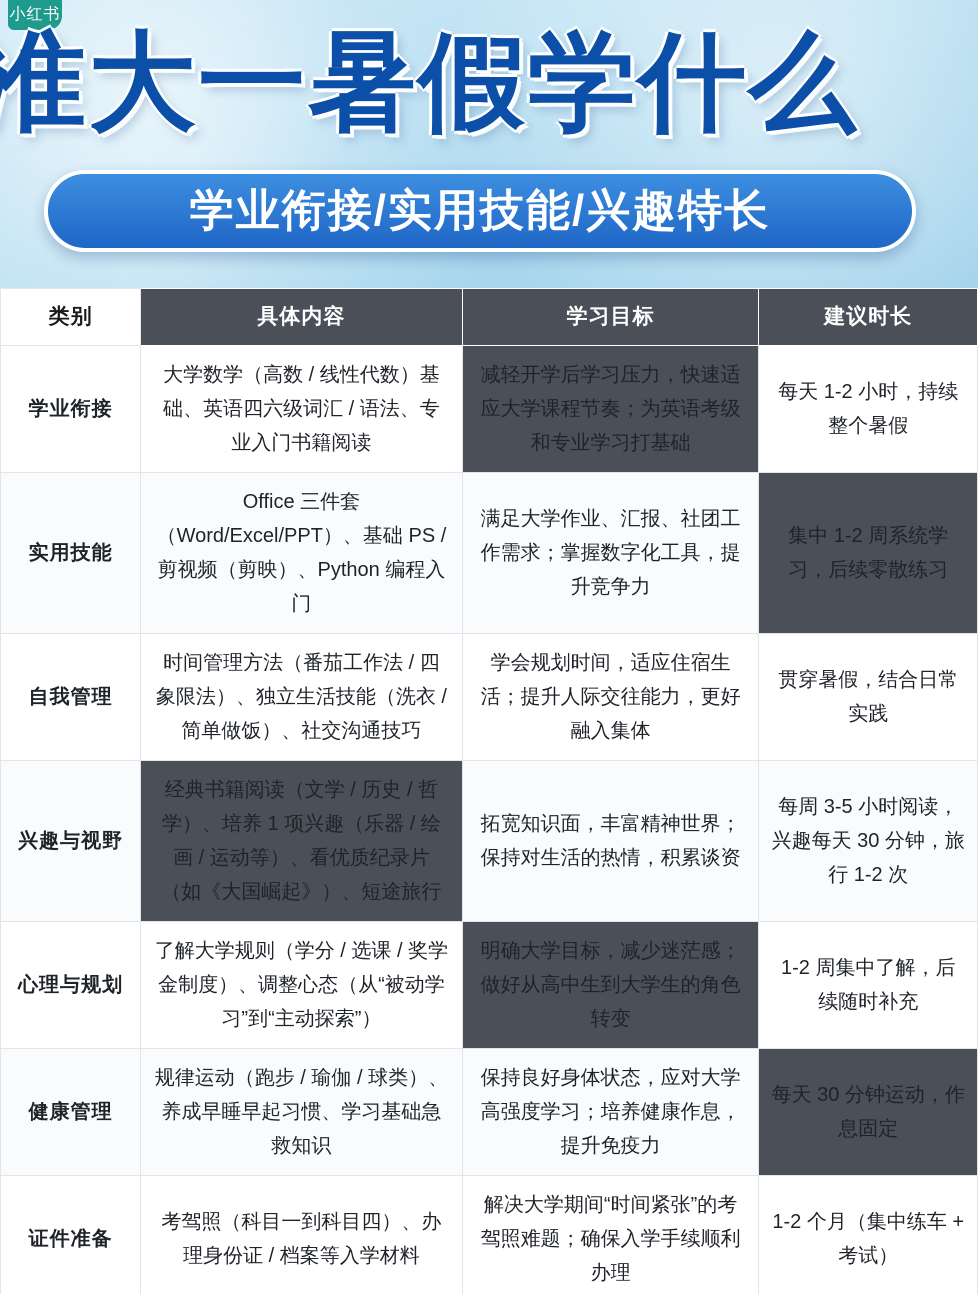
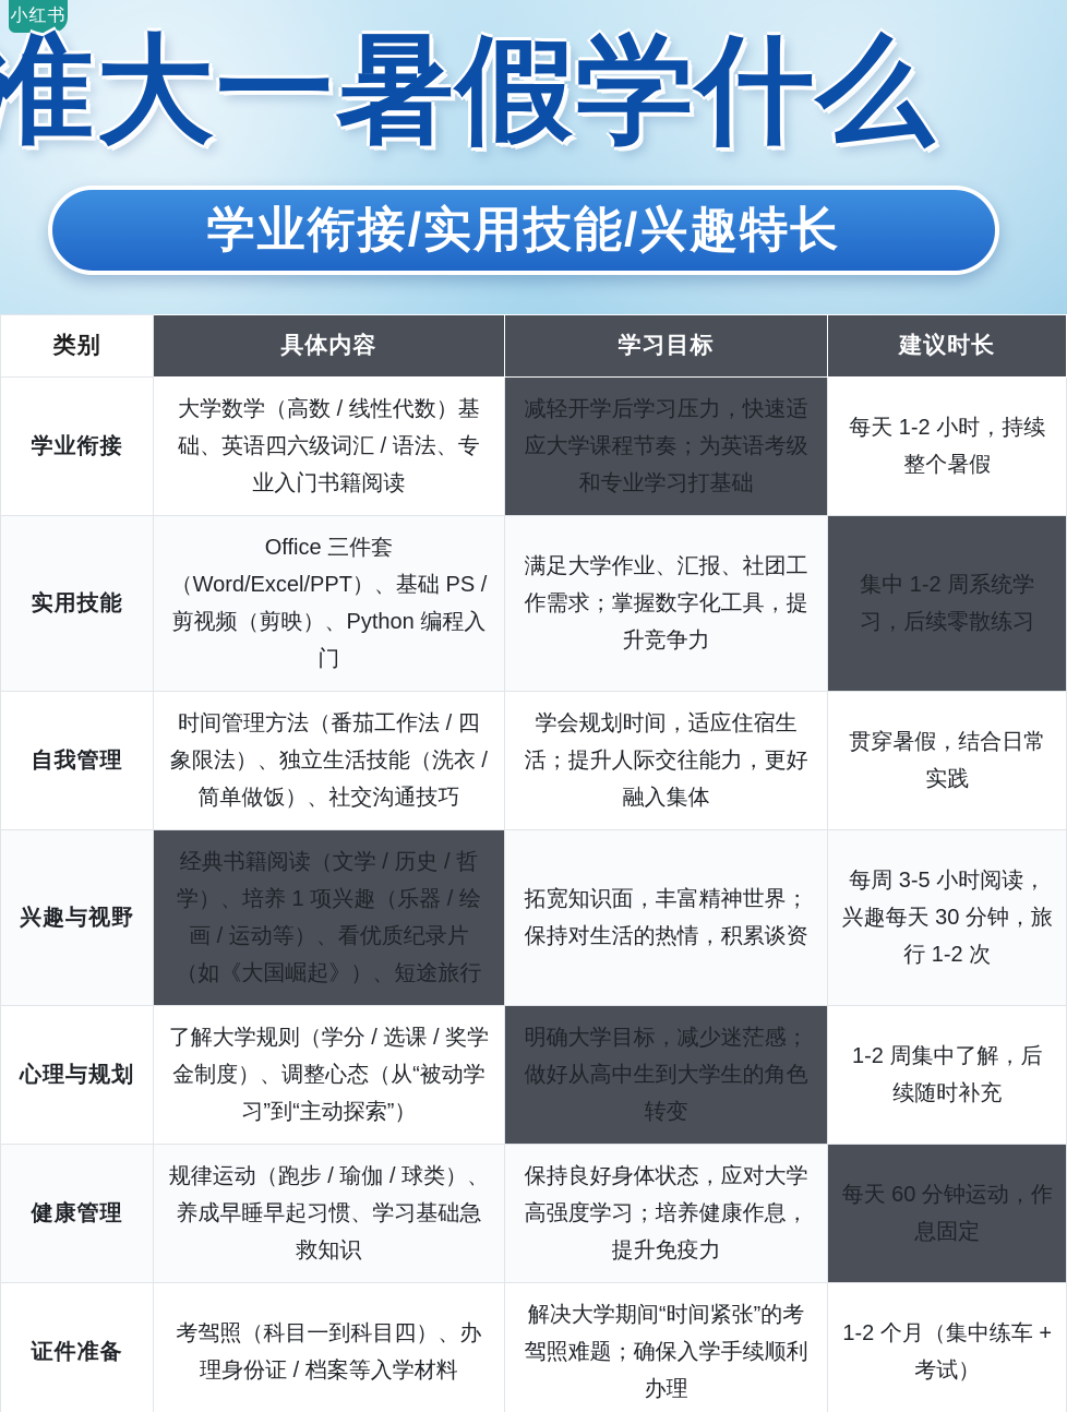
  小红书
  准大一暑假学什么
  学业衔接/实用技能/兴趣特长
  类别	具体内容	学习目标	建议时长
  学业衔接	大学数学（高数 / 线性代数）基础、英语四六级词汇 / 语法、专业入门书籍阅读	减轻开学后学习压力，快速适应大学课程节奏；为英语考级和专业学习打基础	每天 1-2 小时，持续整个暑假
  实用技能	Office 三件套（Word/Excel/PPT）、基础 PS / 剪视频（剪映）、Python 编程入门	满足大学作业、汇报、社团工作需求；掌握数字化工具，提升竞争力	集中 1-2 周系统学习，后续零散练习
  自我管理	时间管理方法（番茄工作法 / 四象限法）、独立生活技能（洗衣 / 简单做饭）、社交沟通技巧	学会规划时间，适应住宿生活；提升人际交往能力，更好融入集体	贯穿暑假，结合日常实践
  兴趣与视野	经典书籍阅读（文学 / 历史 / 哲学）、培养 1 项兴趣（乐器 / 绘画 / 运动等）、看优质纪录片（如《大国崛起》）、短途旅行	拓宽知识面，丰富精神世界；保持对生活的热情，积累谈资	每周 3-5 小时阅读，兴趣每天 30 分钟，旅行 1-2 次
  心理与规划	了解大学规则（学分 / 选课 / 奖学金制度）、调整心态（从“被动学习”到“主动探索”）	明确大学目标，减少迷茫感；做好从高中生到大学生的角色转变	1-2 周集中了解，后续随时补充
- 健康管理	规律运动（跑步 / 瑜伽 / 球类）、养成早睡早起习惯、学习基础急救知识	保持良好身体状态，应对大学高强度学习；培养健康作息，提升免疫力	每天 30 分钟运动，作息固定
+ 健康管理	规律运动（跑步 / 瑜伽 / 球类）、养成早睡早起习惯、学习基础急救知识	保持良好身体状态，应对大学高强度学习；培养健康作息，提升免疫力	每天 60 分钟运动，作息固定
  证件准备	考驾照（科目一到科目四）、办理身份证 / 档案等入学材料	解决大学期间“时间紧张”的考驾照难题；确保入学手续顺利办理	1-2 个月（集中练车 + 考试）
